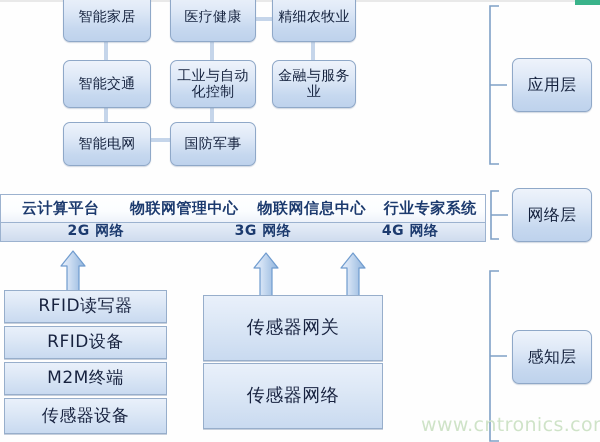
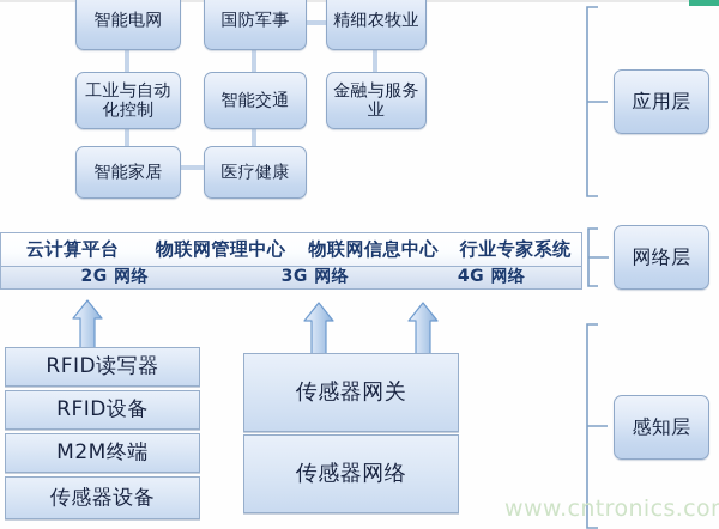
- 智能家居
+ 智能电网
- 智能交通
+ 工业与自动化控制
- 智能电网
+ 智能家居
- 医疗健康
+ 国防军事
- 工业与自动化控制
+ 智能交通
- 国防军事
+ 医疗健康
  精细农牧业
  金融与服务业
  应用层
  云计算平台
  物联网管理中心
  物联网信息中心
  行业专家系统
  2G 网络
  3G 网络
  4G 网络
  网络层
  RFID读写器
  RFID设备
  M2M终端
  传感器设备
  传感器网关
  传感器网络
  感知层
  www.cntronics.co
